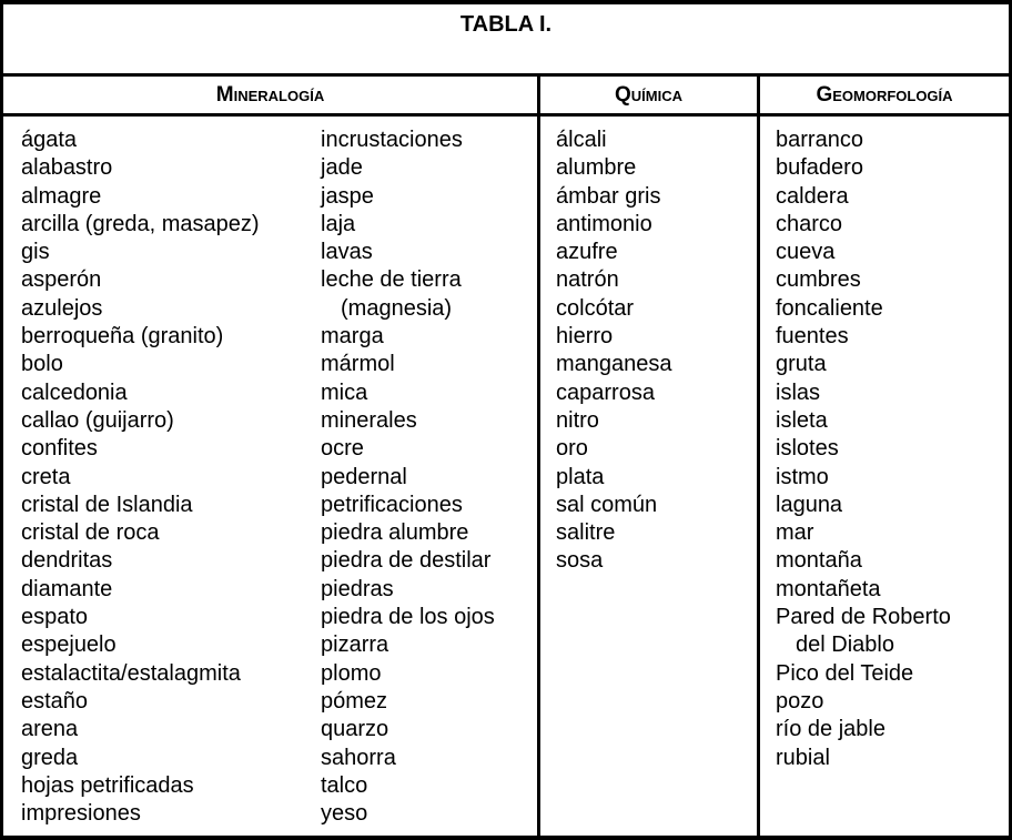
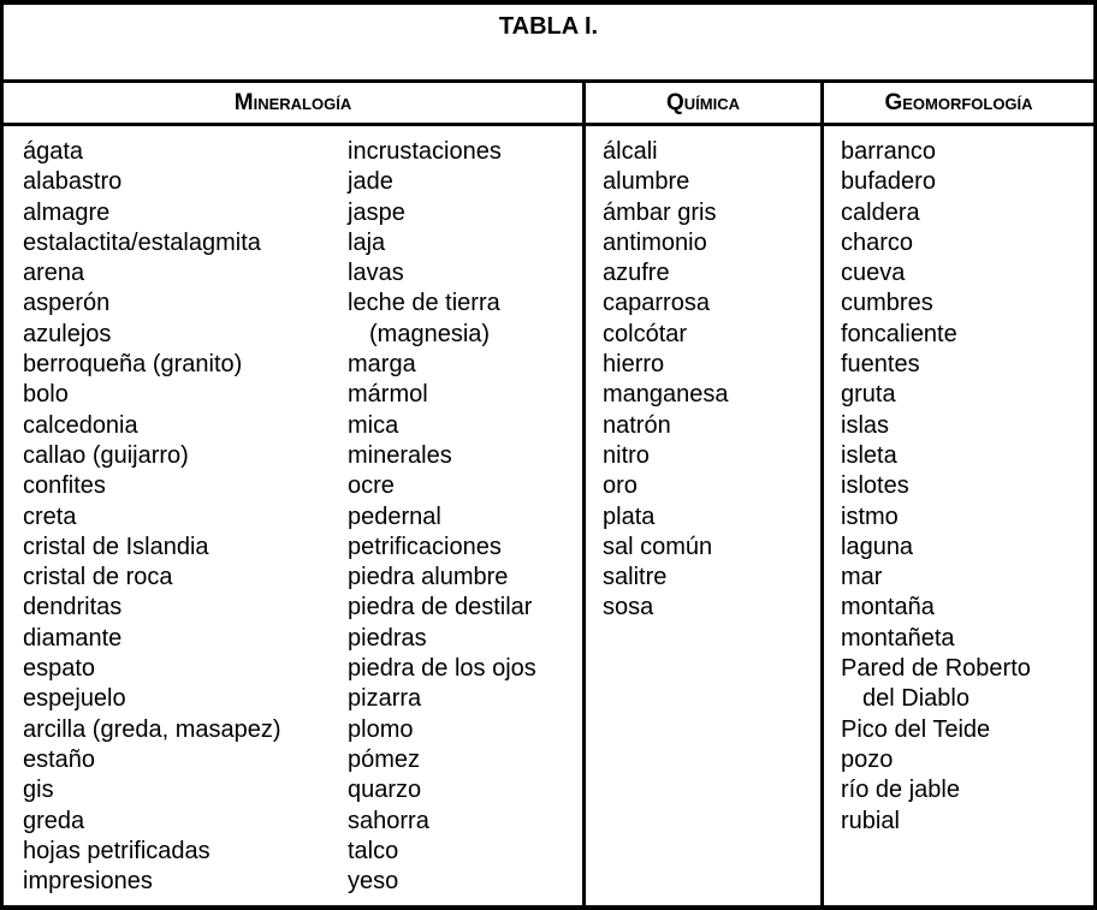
  TABLA I.
  Mineralogía
  Química
  Geomorfología
  ágata
  alabastro
  almagre
- arcilla (greda, masapez)
+ estalactita/estalagmita
- gis
+ arena
  asperón
  azulejos
  berroqueña (granito)
  bolo
  calcedonia
  callao (guijarro)
  confites
  creta
  cristal de Islandia
  cristal de roca
  dendritas
  diamante
  espato
  espejuelo
- estalactita/estalagmita
+ arcilla (greda, masapez)
  estaño
- arena
+ gis
  greda
  hojas petrificadas
  impresiones
  incrustaciones
  jade
  jaspe
  laja
  lavas
  leche de tierra
  (magnesia)
  marga
  mármol
  mica
  minerales
  ocre
  pedernal
  petrificaciones
  piedra alumbre
  piedra de destilar
  piedras
  piedra de los ojos
  pizarra
  plomo
  pómez
  quarzo
  sahorra
  talco
  yeso
  álcali
  alumbre
  ámbar gris
  antimonio
  azufre
- natrón
+ caparrosa
  colcótar
  hierro
  manganesa
- caparrosa
+ natrón
  nitro
  oro
  plata
  sal común
  salitre
  sosa
  barranco
  bufadero
  caldera
  charco
  cueva
  cumbres
  foncaliente
  fuentes
  gruta
  islas
  isleta
  islotes
  istmo
  laguna
  mar
  montaña
  montañeta
  Pared de Roberto
  del Diablo
  Pico del Teide
  pozo
  río de jable
  rubial
